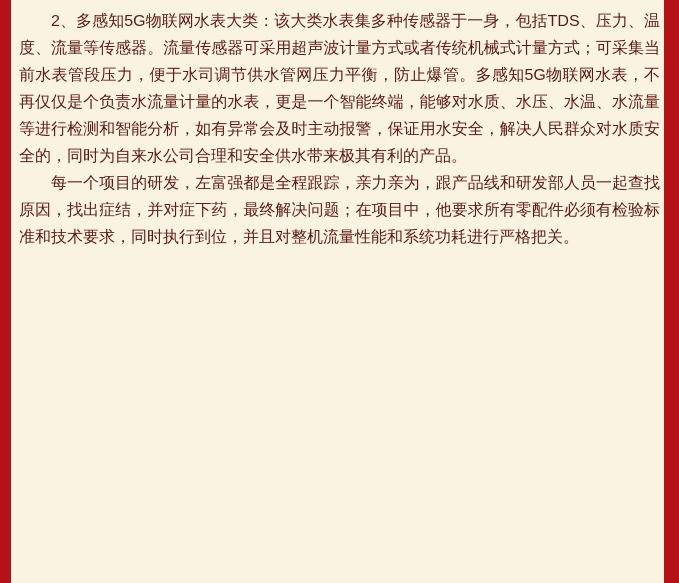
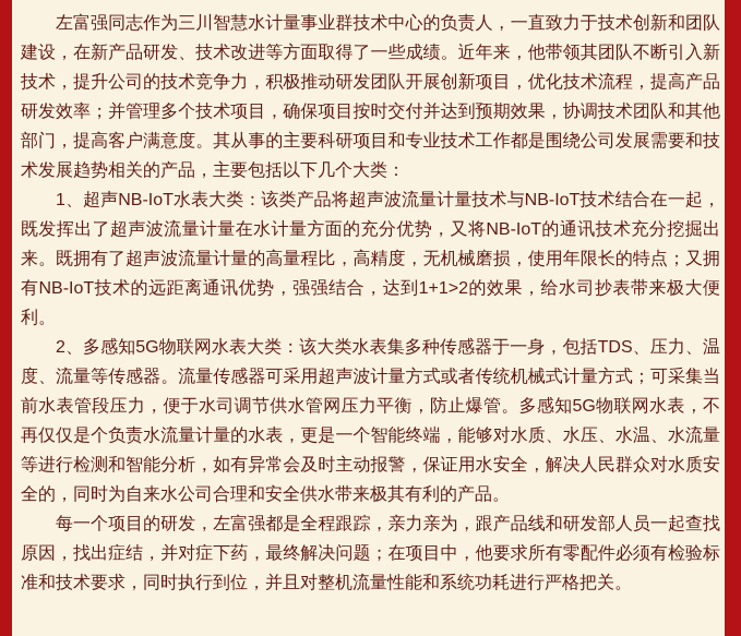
+ 左富强同志作为三川智慧水计量事业群技术中心的负责人，一直致力于技术创新和团队建设，在新产品研发、技术改进等方面取得了一些成绩。近年来，他带领其团队不断引入新技术，提升公司的技术竞争力，积极推动研发团队开展创新项目，优化技术流程，提高产品研发效率；并管理多个技术项目，确保项目按时交付并达到预期效果，协调技术团队和其他部门，提高客户满意度。其从事的主要科研项目和专业技术工作都是围绕公司发展需要和技术发展趋势相关的产品，主要包括以下几个大类：
+ 1、超声NB-IoT水表大类：该类产品将超声波流量计量技术与NB-IoT技术结合在一起，既发挥出了超声波流量计量在水计量方面的充分优势，又将NB-IoT的通讯技术充分挖掘出来。既拥有了超声波流量计量的高量程比，高精度，无机械磨损，使用年限长的特点；又拥有NB-IoT技术的远距离通讯优势，强强结合，达到1+1>2的效果，给水司抄表带来极大便利。
  2、多感知5G物联网水表大类：该大类水表集多种传感器于一身，包括TDS、压力、温度、流量等传感器。流量传感器可采用超声波计量方式或者传统机械式计量方式；可采集当前水表管段压力，便于水司调节供水管网压力平衡，防止爆管。多感知5G物联网水表，不再仅仅是个负责水流量计量的水表，更是一个智能终端，能够对水质、水压、水温、水流量等进行检测和智能分析，如有异常会及时主动报警，保证用水安全，解决人民群众对水质安全的，同时为自来水公司合理和安全供水带来极其有利的产品。
  每一个项目的研发，左富强都是全程跟踪，亲力亲为，跟产品线和研发部人员一起查找原因，找出症结，并对症下药，最终解决问题；在项目中，他要求所有零配件必须有检验标准和技术要求，同时执行到位，并且对整机流量性能和系统功耗进行严格把关。
